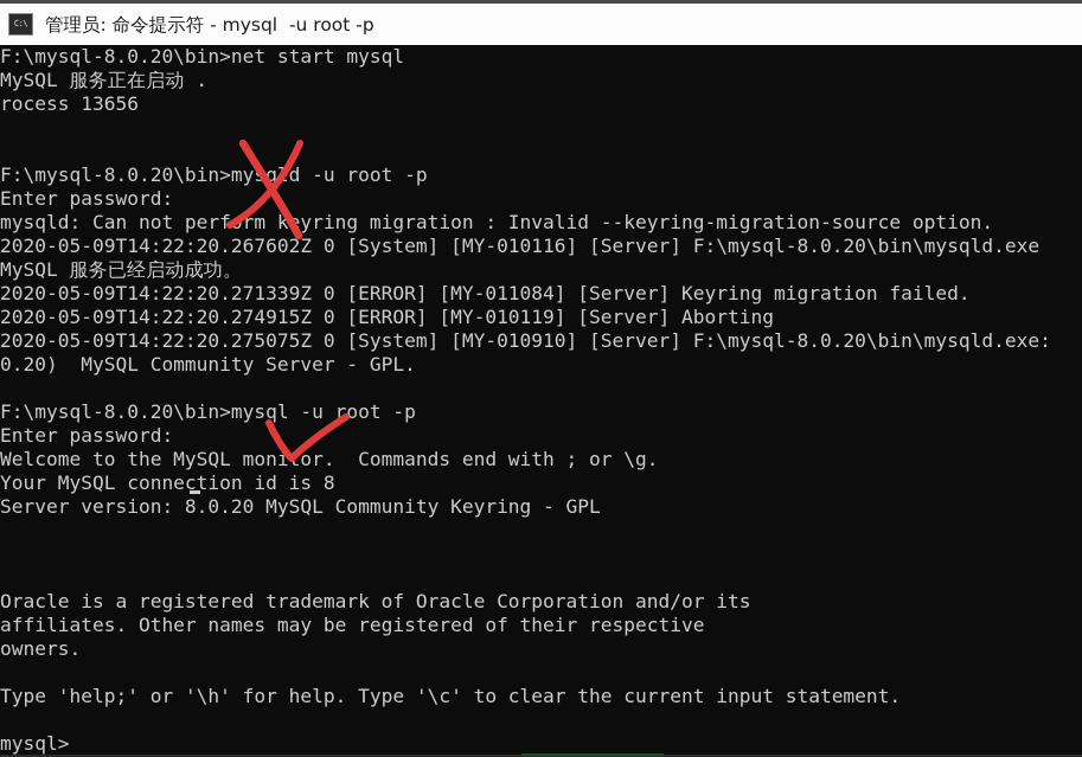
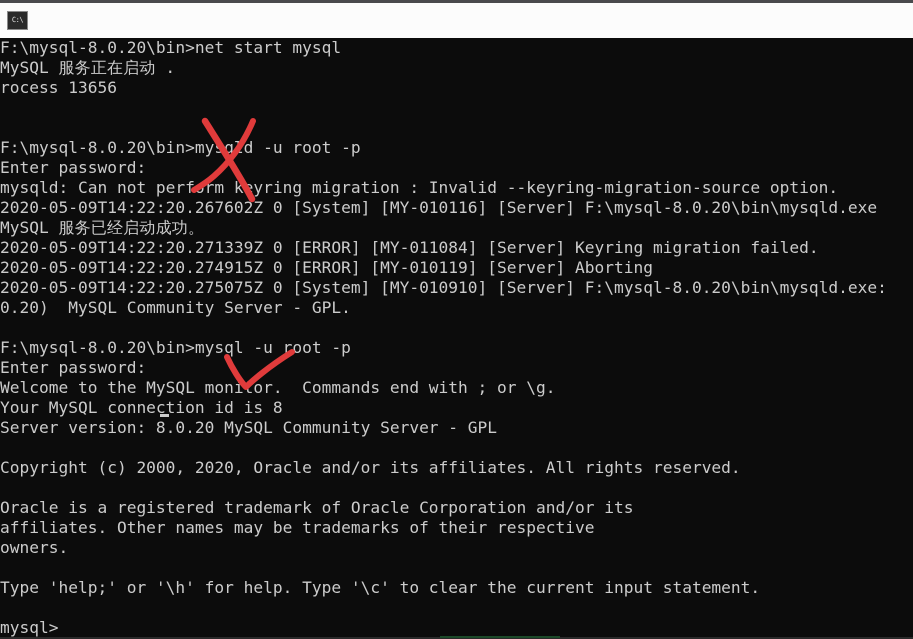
  C:\
- 管理员: 命令提示符 - mysql -u root -p
  F:\mysql-8.0.20\bin>net start mysql
  MySQL 服务正在启动 .
  rocess 13656
  F:\mysql-8.0.20\bin>myqd -u root -p
  Enter password:
  mysqld: Can not perfrm kyring migration : Invalid --keyring-migration-source option.
  2020-05-09T14:22:20.267602Z 0 [System] [MY-010116] [Server] F:\mysql-8.0.20\bin\mysqld.exe
  MySQL 服务已经启动成功。
  2020-05-09T14:22:20.271339Z 0 [ERROR] [MY-011084] [Server] Keyring migration failed.
  2020-05-09T14:22:20.274915Z 0 [ERROR] [MY-010119] [Server] Aborting
  2020-05-09T14:22:20.275075Z 0 [System] [MY-010910] [Server] F:\mysql-8.0.20\bin\mysqld.exe:
  0.20) MySQL Community Server - GPL.
  F:\mysql-8.0.20\bin>mysql -u root -p
  Enter password:
  Welcome to the MySQL monior. Commands end with ; or \g.
  Your MySQL connection id is 8
- Server version: 8.0.20 MySQL Community Keyring - GPL
+ Server version: 8.0.20 MySQL Community Server - GPL
+ Copyright (c) 2000, 2020, Oracle and/or its affiliates. All rights reserved.
  Oracle is a registered trademark of Oracle Corporation and/or its
- affiliates. Other names may be registered of their respective
+ affiliates. Other names may be trademarks of their respective
  owners.
  Type 'help;' or '\h' for help. Type '\c' to clear the current input statement.
  mysql>
